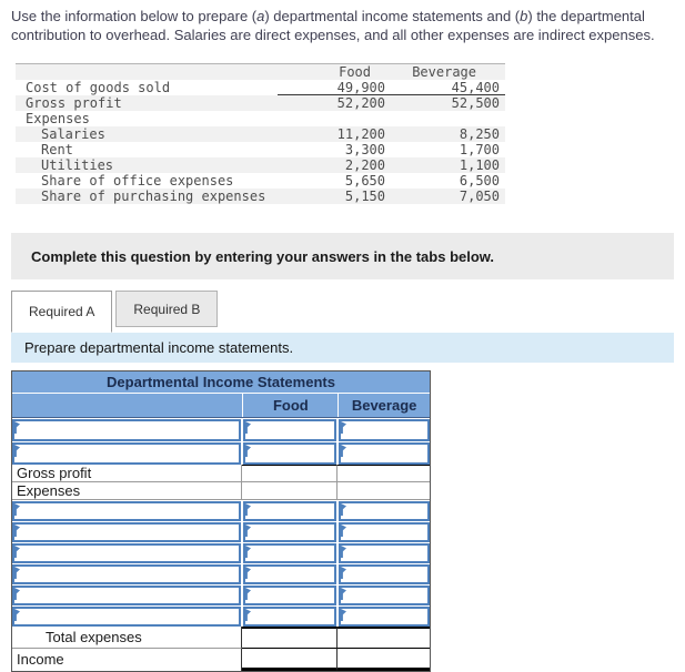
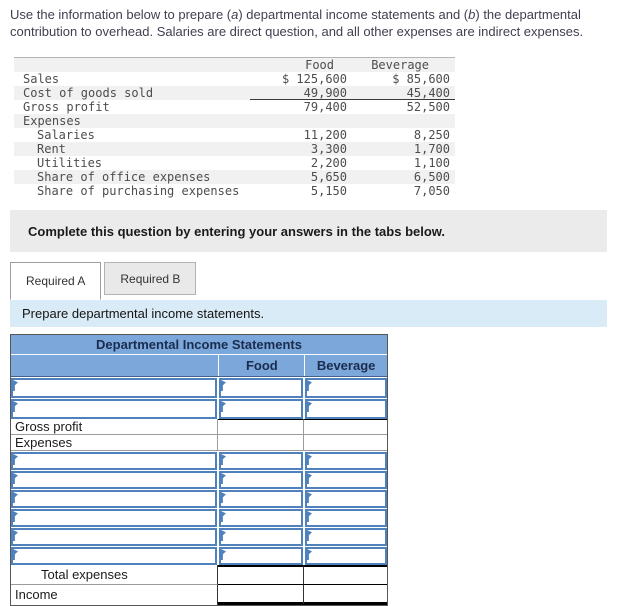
- Use the information below to prepare (a) departmental income statements and (b) the departmental contribution to overhead. Salaries are direct expenses, and all other expenses are indirect expenses.
+ Use the information below to prepare (a) departmental income statements and (b) the departmental contribution to overhead. Salaries are direct question, and all other expenses are indirect expenses.
  Food
  Beverage
+ Sales
+ $ 125,600
+ $ 85,600
  Cost of goods sold
  49,900
  45,400
  Gross profit
- 52,200
+ 79,400
  52,500
  Expenses
  Salaries
  11,200
  8,250
  Rent
  3,300
  1,700
  Utilities
  2,200
  1,100
  Share of office expenses
  5,650
  6,500
  Share of purchasing expenses
  5,150
  7,050
  Complete this question by entering your answers in the tabs below.
  Required A
  Required B
  Prepare departmental income statements.
  Departmental Income Statements
  Food
  Beverage
  Gross profit
  Expenses
  Total expenses
  Income
